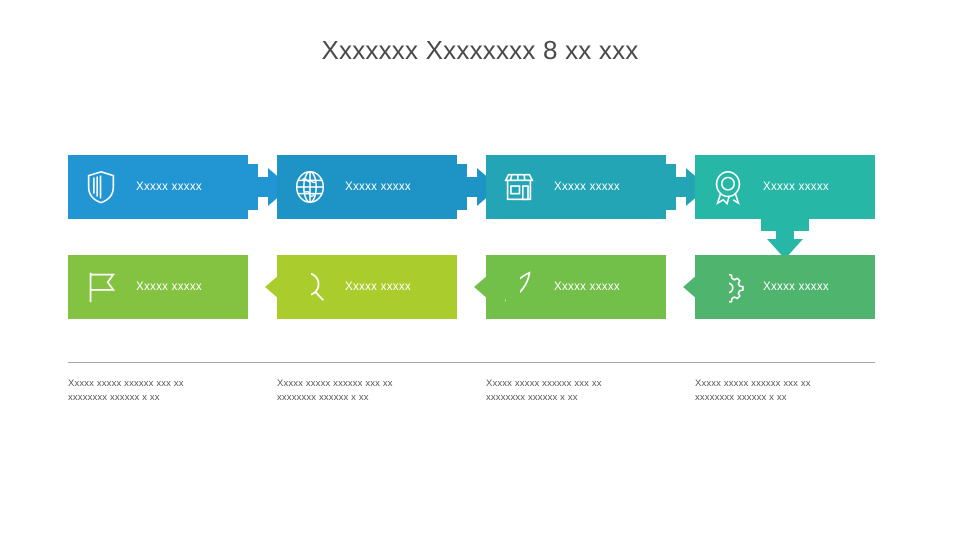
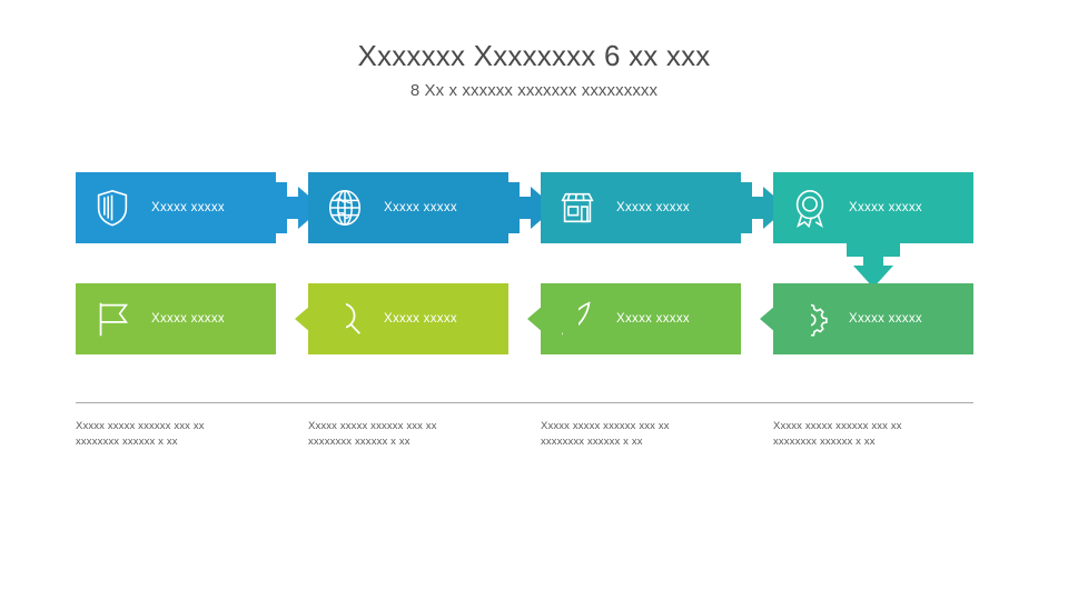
- Xxxxxxx Xxxxxxxx 8 xx xxx
+ Xxxxxxx Xxxxxxxx 6 xx xxx
+ 8 Xx x xxxxxx xxxxxxx xxxxxxxxx
  Xxxxx xxxxx
  Xxxxx xxxxx
  Xxxxx xxxxx
  Xxxxx xxxxx
  Xxxxx xxxxx
  Xxxxx xxxxx
  Xxxxx xxxxx
  Xxxxx xxxxx
  Xxxxx xxxxx xxxxxx xxx xx
  xxxxxxxx xxxxxx x xx
  Xxxxx xxxxx xxxxxx xxx xx
  xxxxxxxx xxxxxx x xx
  Xxxxx xxxxx xxxxxx xxx xx
  xxxxxxxx xxxxxx x xx
  Xxxxx xxxxx xxxxxx xxx xx
  xxxxxxxx xxxxxx x xx
